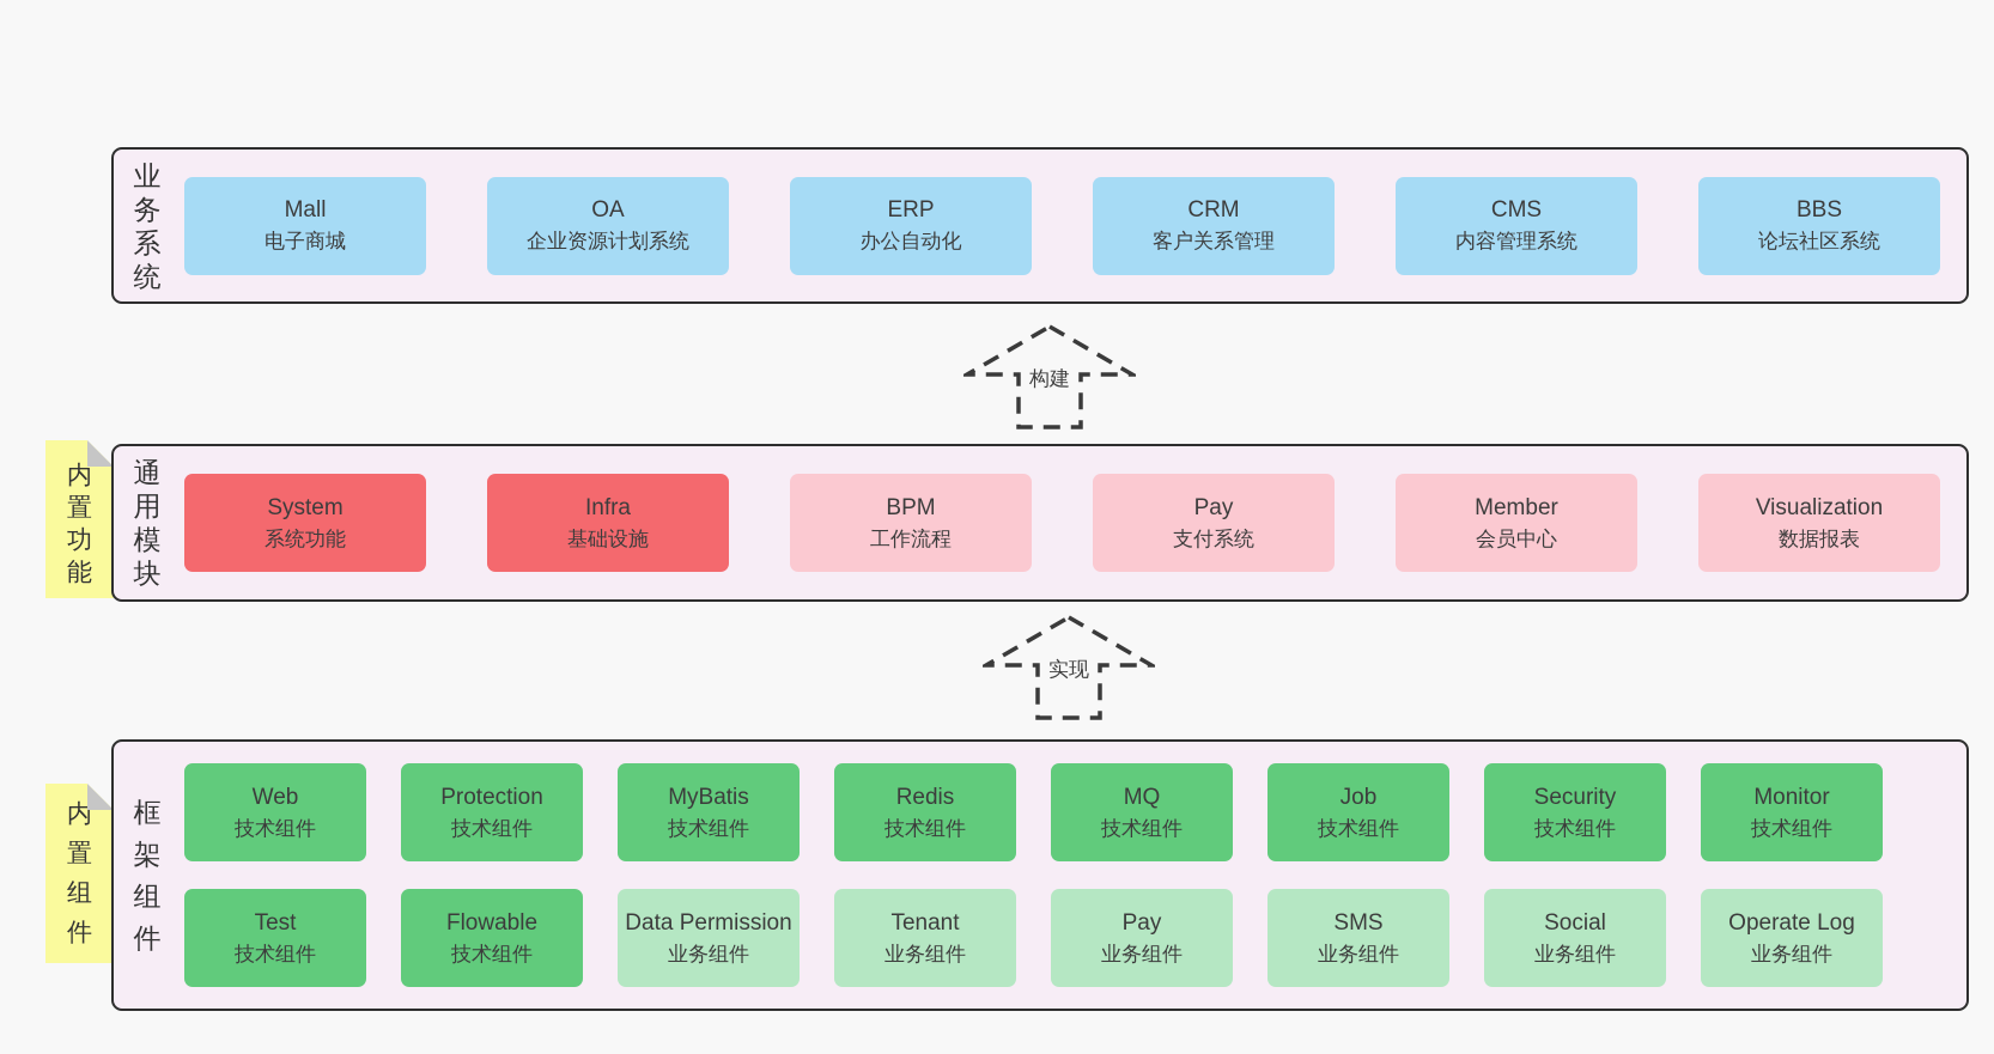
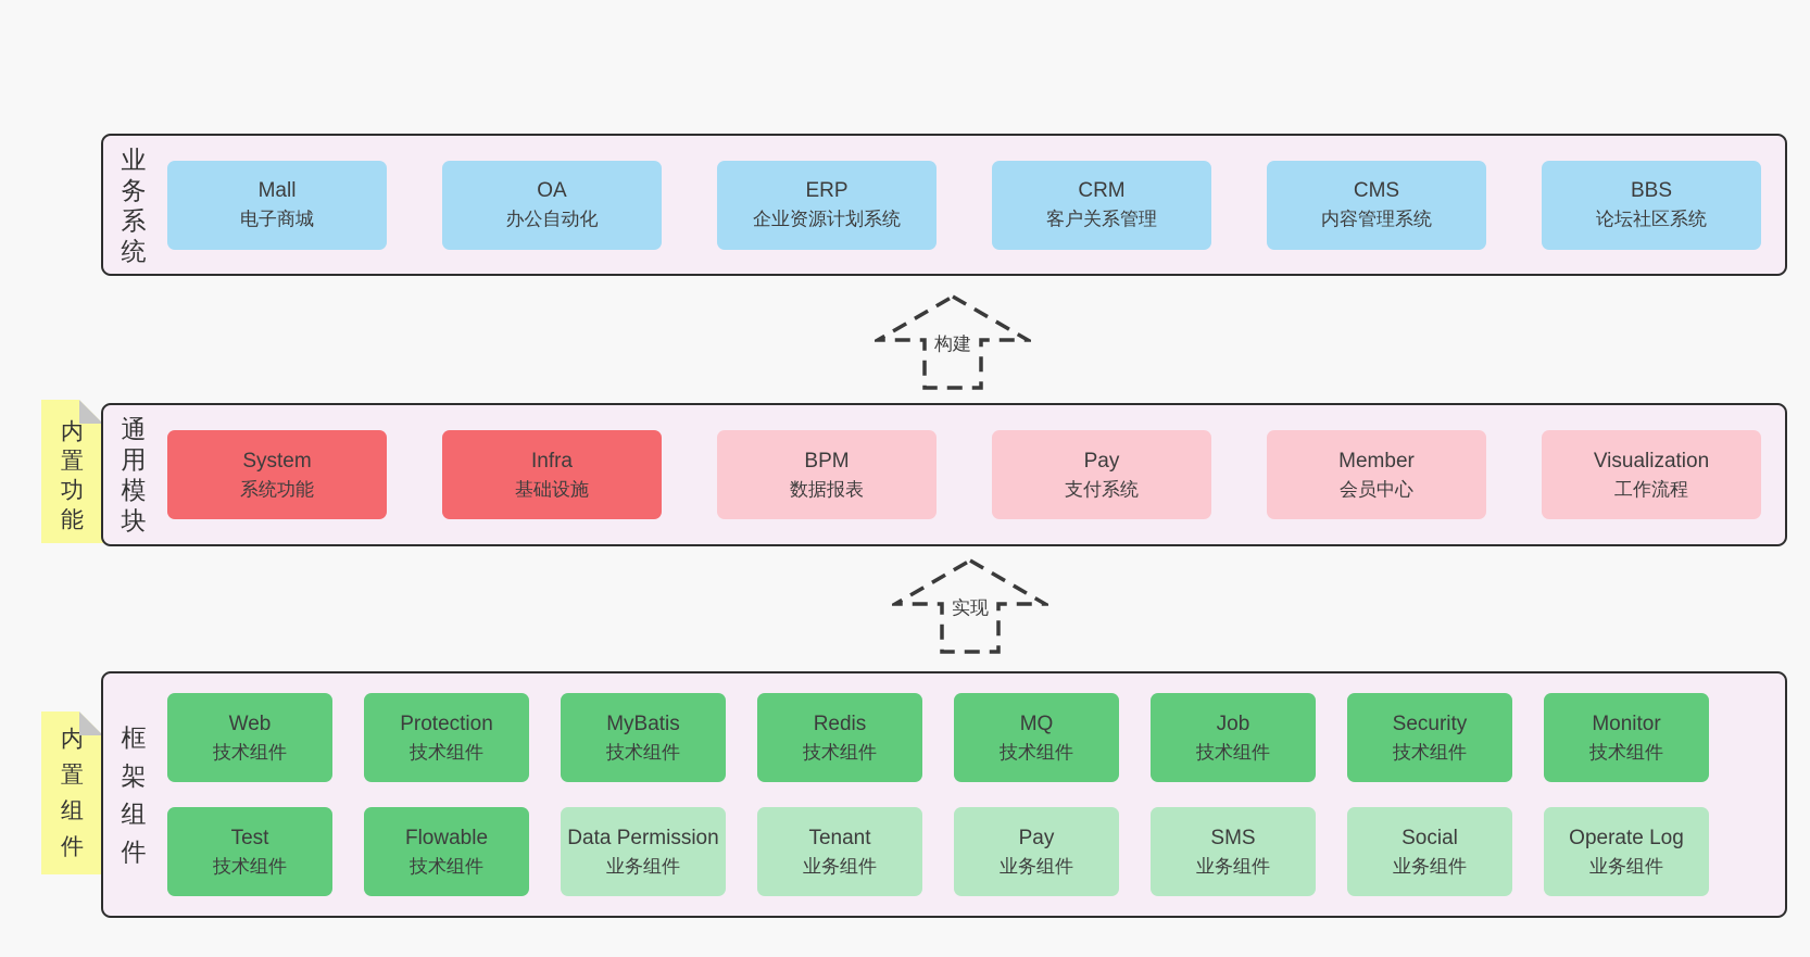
  内置功能
  内置组件
  构建
  实现
  业务系统
  Mall
  电子商城
  OA
- 企业资源计划系统
+ 办公自动化
  ERP
- 办公自动化
+ 企业资源计划系统
  CRM
  客户关系管理
  CMS
  内容管理系统
  BBS
  论坛社区系统
  通用模块
  System
  系统功能
  Infra
  基础设施
  BPM
- 工作流程
+ 数据报表
  Pay
  支付系统
  Member
  会员中心
  Visualization
- 数据报表
+ 工作流程
  框架组件
  Web
  技术组件
  Protection
  技术组件
  MyBatis
  技术组件
  Redis
  技术组件
  MQ
  技术组件
  Job
  技术组件
  Security
  技术组件
  Monitor
  技术组件
  Test
  技术组件
  Flowable
  技术组件
  Data Permission
  业务组件
  Tenant
  业务组件
  Pay
  业务组件
  SMS
  业务组件
  Social
  业务组件
  Operate Log
  业务组件
